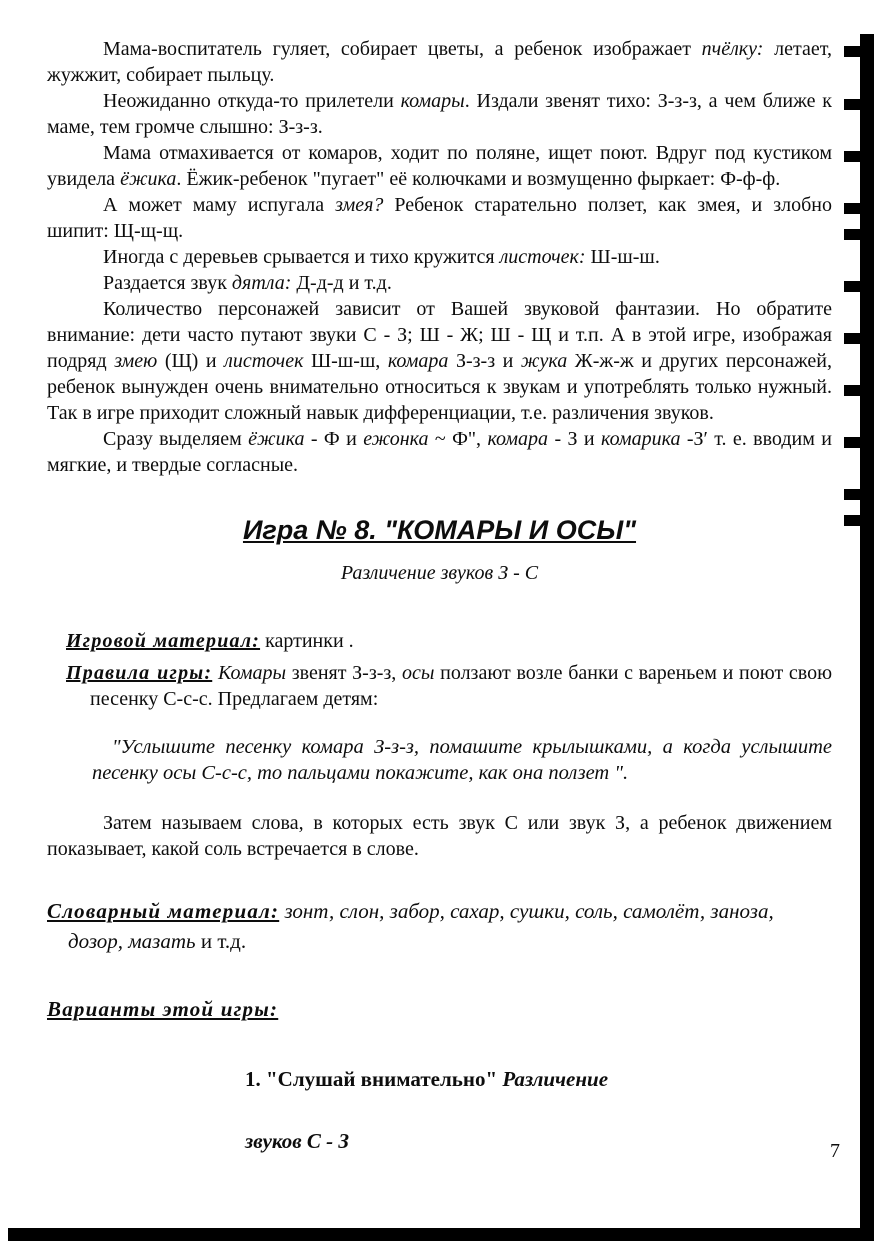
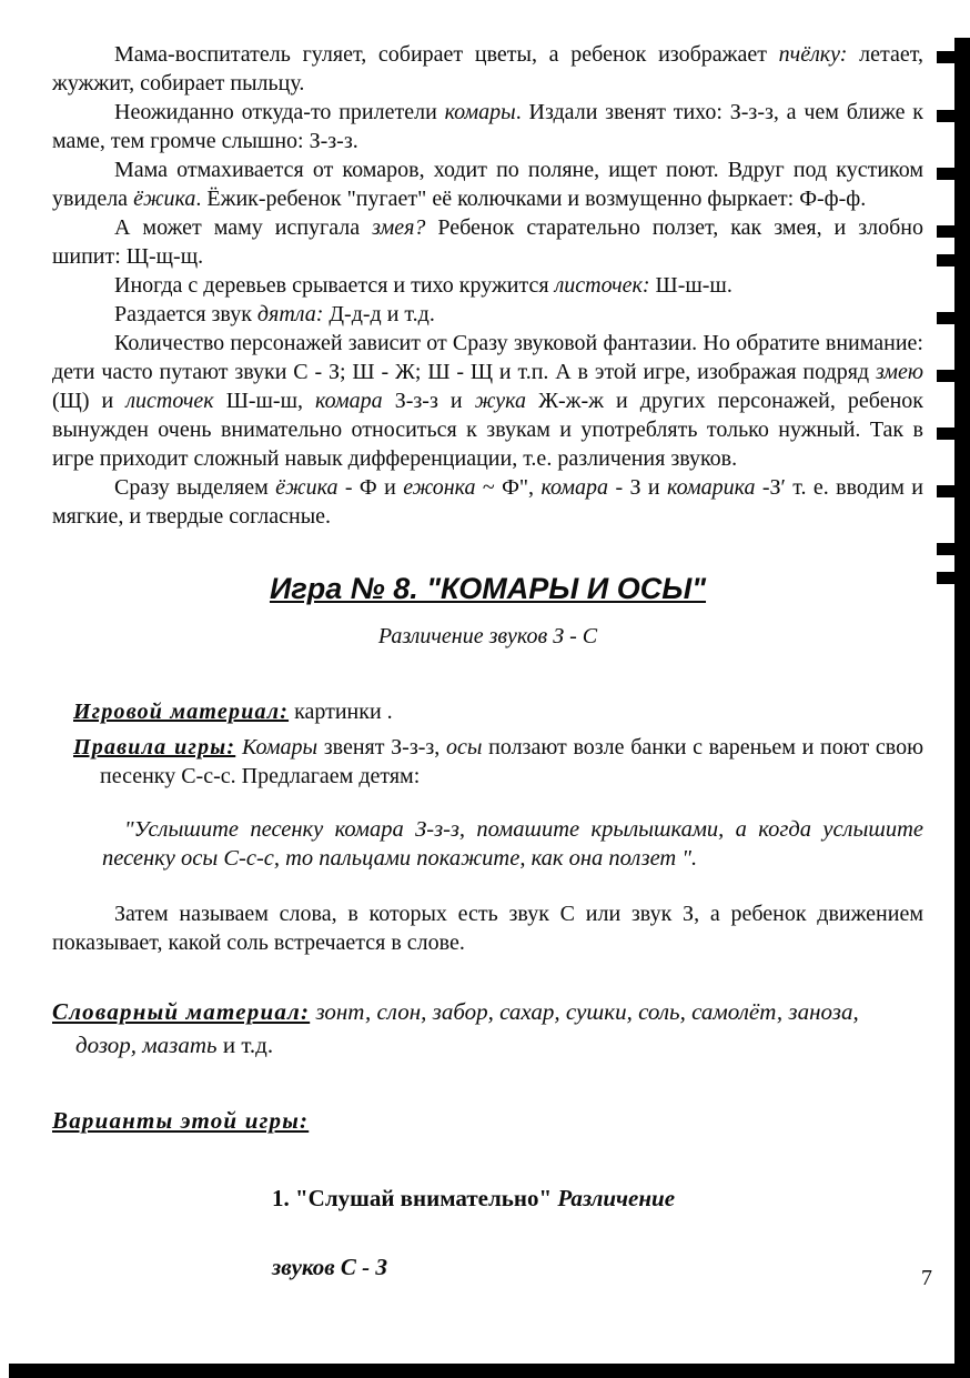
  Мама-воспитатель гуляет, собирает цветы, а ребенок изображает пчёлку: летает, жужжит, собирает пыльцу.
  Неожиданно откуда-то прилетели комары. Издали звенят тихо: З-з-з, а чем ближе к маме, тем громче слышно: З-з-з.
  Мама отмахивается от комаров, ходит по поляне, ищет поют. Вдруг под кустиком увидела ёжика. Ёжик-ребенок "пугает" её колючками и возмущенно фыркает: Ф-ф-ф.
  А может маму испугала змея? Ребенок старательно ползет, как змея, и злобно шипит: Щ-щ-щ.
  Иногда с деревьев срывается и тихо кружится листочек: Ш-ш-ш.
  Раздается звук дятла: Д-д-д и т.д.
- Количество персонажей зависит от Вашей звуковой фантазии. Но обратите внимание: дети часто путают звуки С - З; Ш - Ж; Ш - Щ и т.п. А в этой игре, изображая подряд змею (Щ) и листочек Ш-ш-ш, комара З-з-з и жука Ж-ж-ж и других персонажей, ребенок вынужден очень внимательно относиться к звукам и употреблять только нужный. Так в игре приходит сложный навык дифференциации, т.е. различения звуков.
+ Количество персонажей зависит от Сразу звуковой фантазии. Но обратите внимание: дети часто путают звуки С - З; Ш - Ж; Ш - Щ и т.п. А в этой игре, изображая подряд змею (Щ) и листочек Ш-ш-ш, комара З-з-з и жука Ж-ж-ж и других персонажей, ребенок вынужден очень внимательно относиться к звукам и употреблять только нужный. Так в игре приходит сложный навык дифференциации, т.е. различения звуков.
  Сразу выделяем ёжика - Ф и ежонка ~ Ф", комара - З и комарика -З′ т. е. вводим и мягкие, и твердые согласные.
  Игра № 8. "КОМАРЫ И ОСЫ"
  Различение звуков З - С
  Игровой материал: картинки .
  Правила игры: Комары звенят З-з-з, осы ползают возле банки с вареньем и поют свою песенку С-с-с. Предлагаем детям:
  "Услышите песенку комара З-з-з, помашите крылышками, а когда услышите песенку осы С-с-с, то пальцами покажите, как она ползет ".
  Затем называем слова, в которых есть звук С или звук З, а ребенок движением показывает, какой соль встречается в слове.
  Словарный материал: зонт, слон, забор, сахар, сушки, соль, самолёт, заноза, дозор, мазать и т.д.
  Варианты этой игры:
  1. "Слушай внимательно" Различение
  звуков С - З
  7
